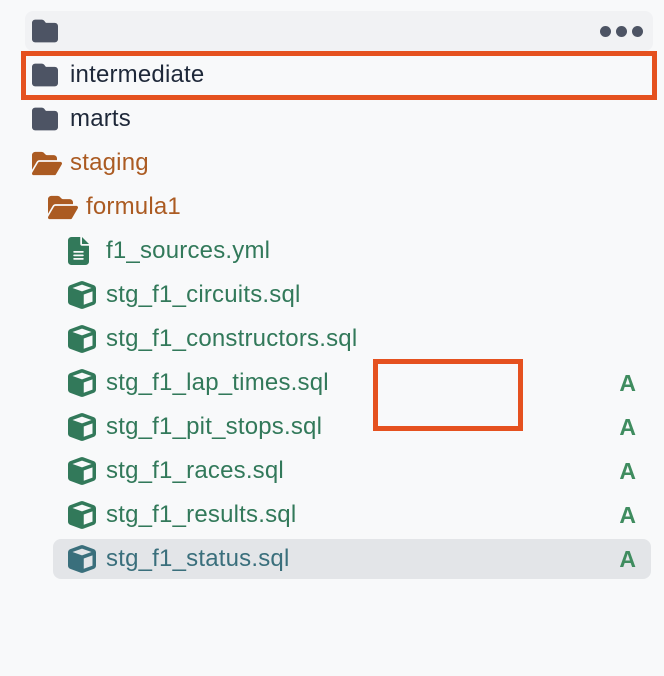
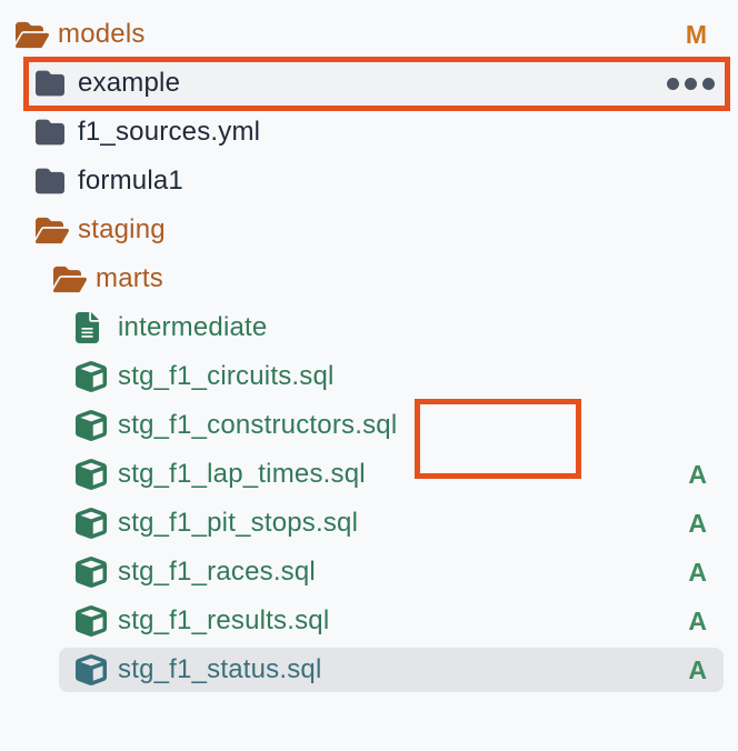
+ models
+ M
+ example
- intermediate
+ f1_sources.yml
- marts
+ formula1
  staging
- formula1
+ marts
- f1_sources.yml
+ intermediate
  stg_f1_circuits.sql
  stg_f1_constructors.sql
  stg_f1_lap_times.sql
  A
  stg_f1_pit_stops.sql
  A
  stg_f1_races.sql
  A
  stg_f1_results.sql
  A
  stg_f1_status.sql
  A
